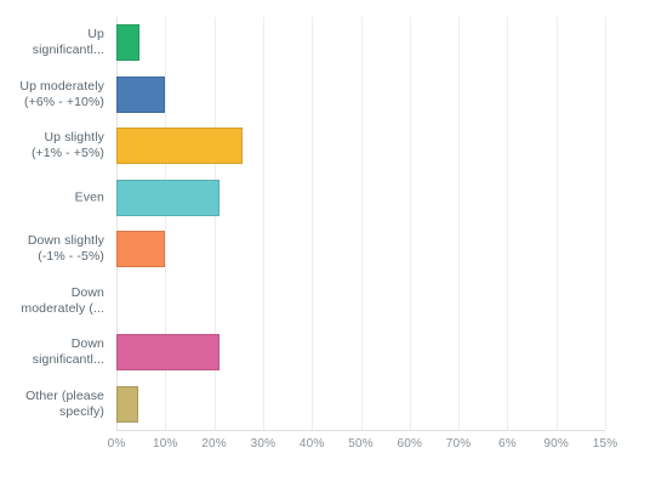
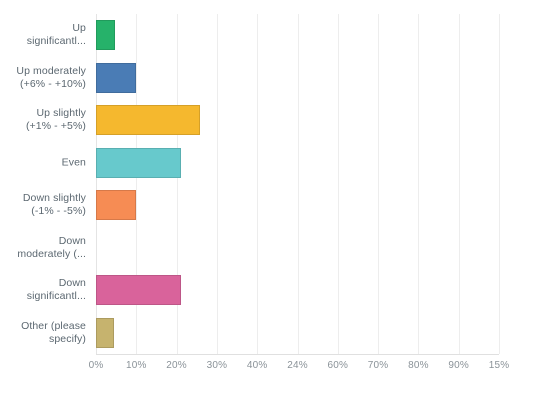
  Up
  significantl...
  Up moderately
  (+6% - +10%)
  Up slightly
  (+1% - +5%)
  Even
  Down slightly
  (-1% - -5%)
  Down
  moderately (...
  Down
  significantl...
  Other (please
  specify)
  0%
  10%
  20%
  30%
  40%
- 50%
+ 24%
  60%
  70%
- 6%
+ 80%
  90%
  15%
